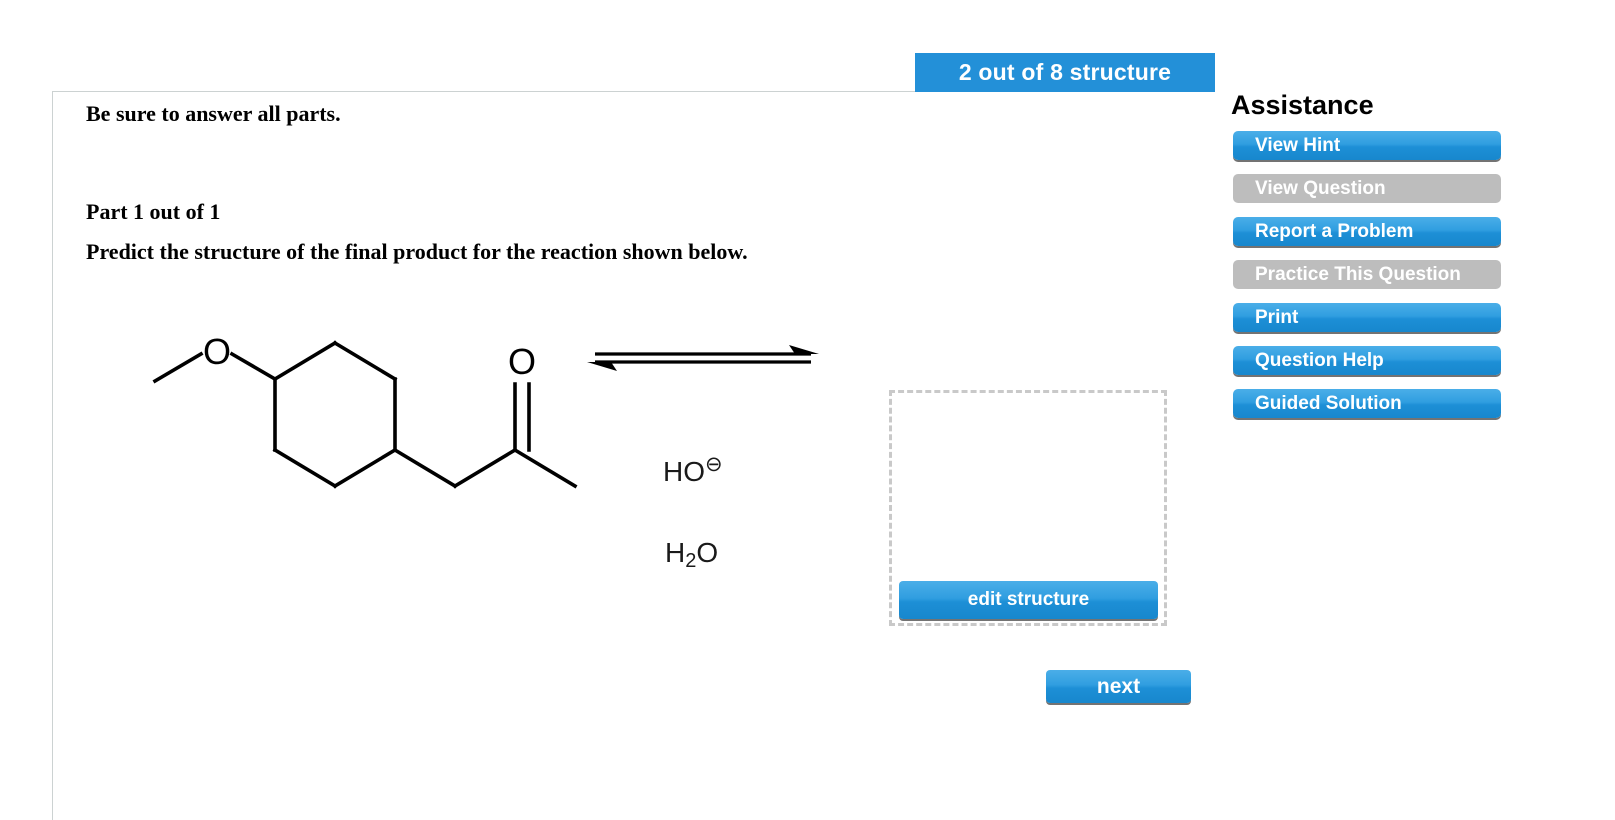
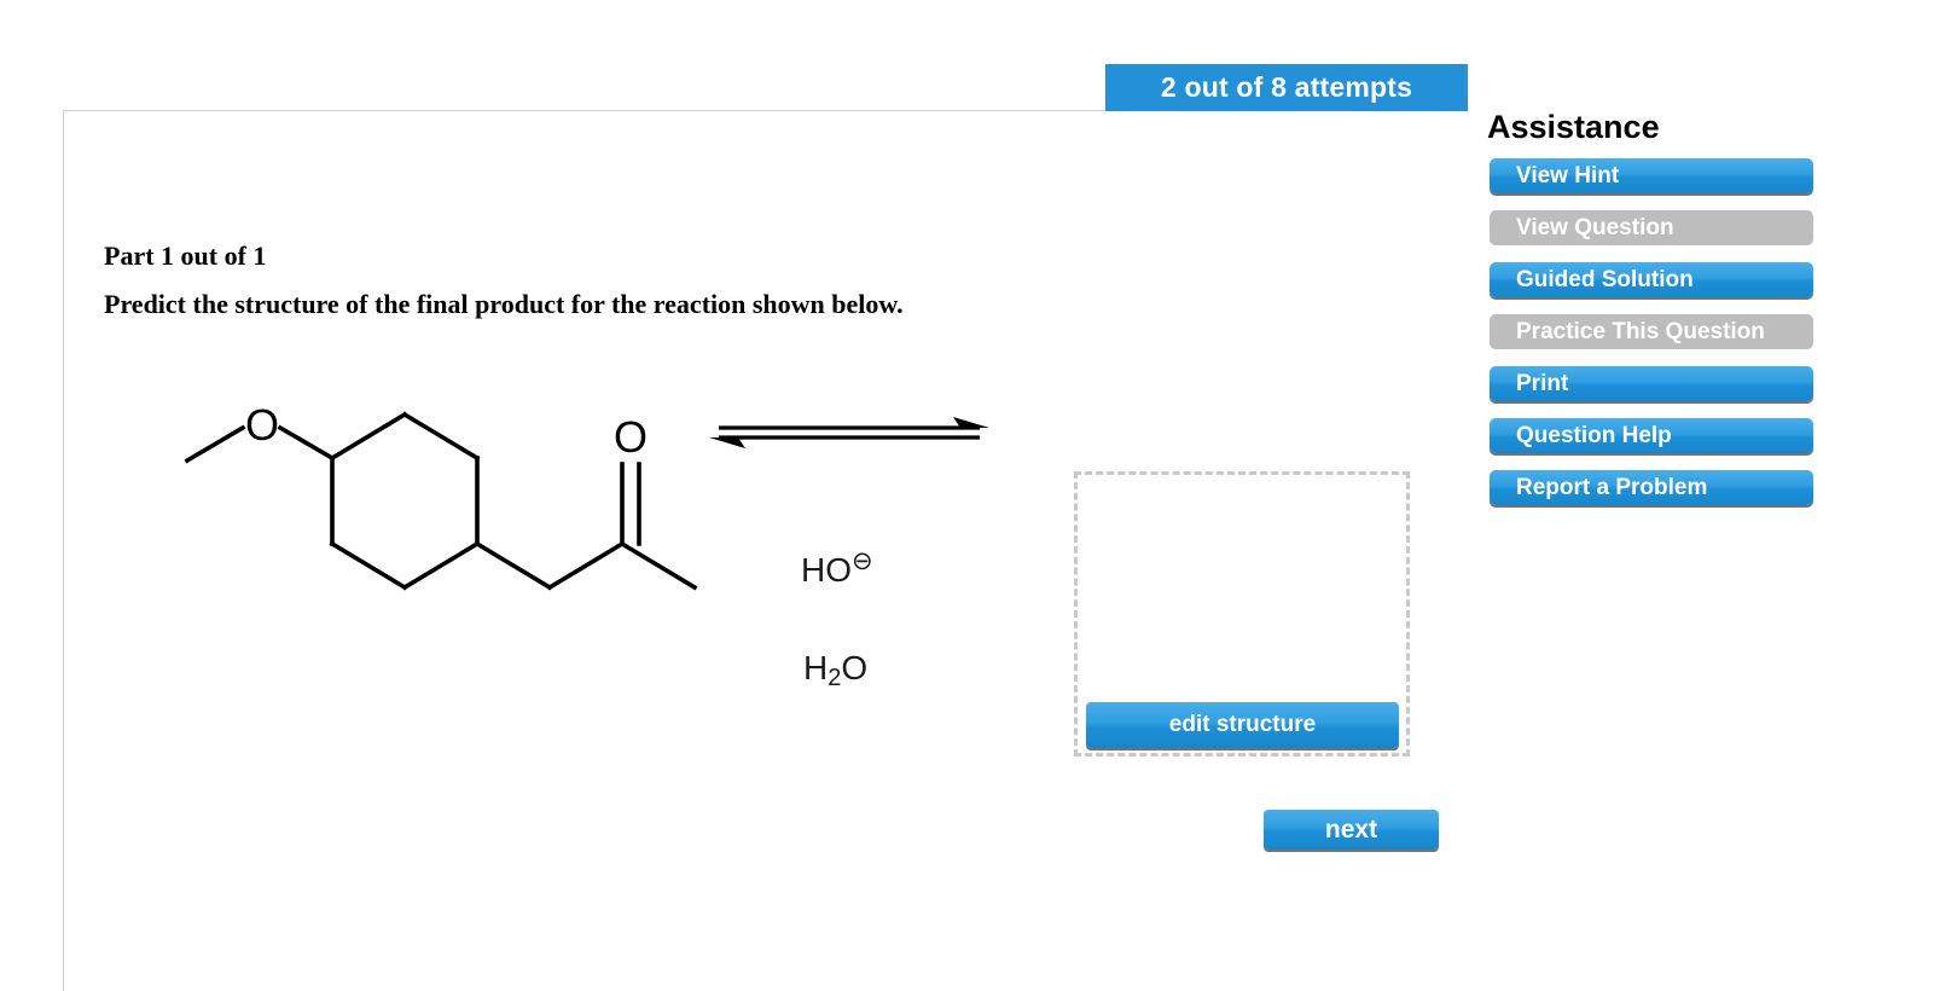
- 2 out of 8 structure
+ 2 out of 8 attempts
- Be sure to answer all parts.
  Part 1 out of 1
  Predict the structure of the final product for the reaction shown below.
  O
  O
  HO⊖
  H2O
  edit structure
  next
  Assistance
  View Hint
  View Question
- Report a Problem
+ Guided Solution
  Practice This Question
  Print
  Question Help
- Guided Solution
+ Report a Problem
